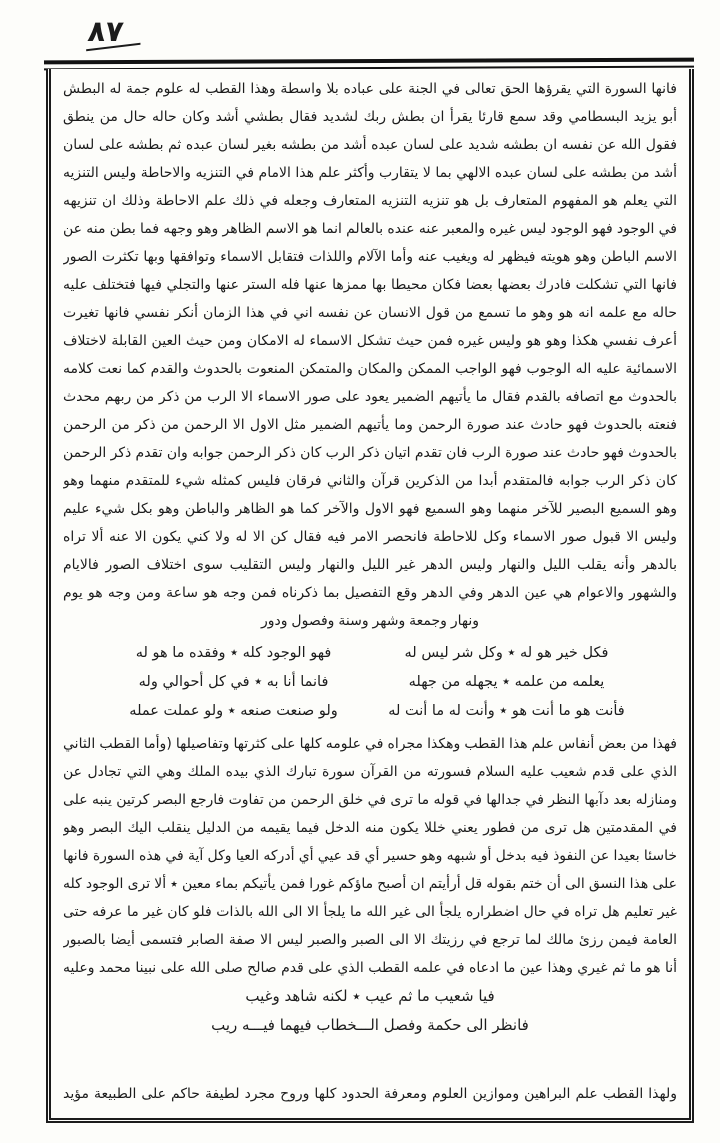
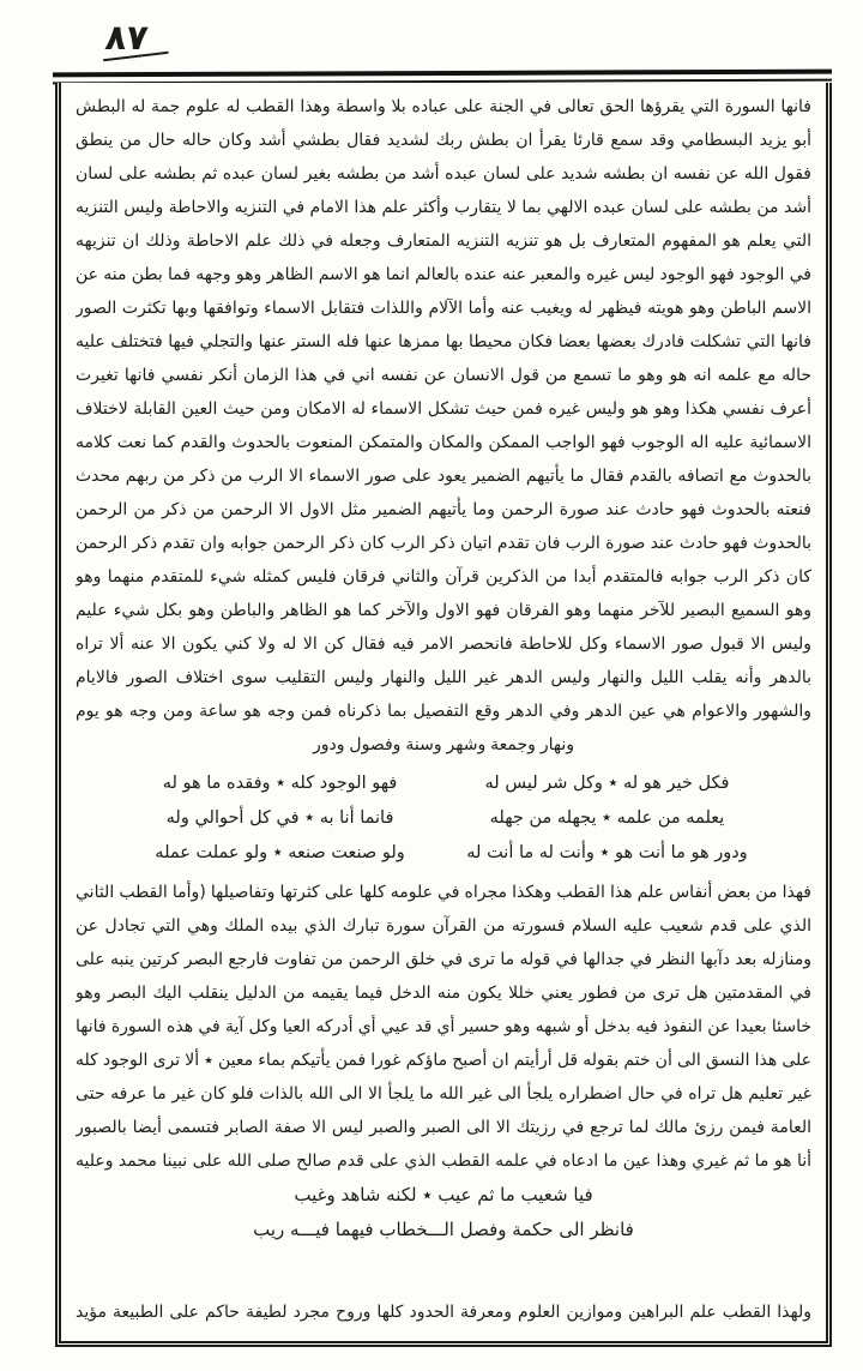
  فانها السورة التي يقرؤها الحق تعالى في الجنة على عباده بلا واسطة وهذا القطب له علوم جمة له البطش
  أبو يزيد البسطامي وقد سمع قارئا يقرأ ان بطش ربك لشديد فقال بطشي أشد وكان حاله حال من ينطق
  فقول الله عن نفسه ان بطشه شديد على لسان عبده أشد من بطشه بغير لسان عبده ثم بطشه على لسان
  أشد من بطشه على لسان عبده الالهي بما لا يتقارب وأكثر علم هذا الامام في التنزيه والاحاطة وليس التنزيه
  التي يعلم هو المفهوم المتعارف بل هو تنزيه التنزيه المتعارف وجعله في ذلك علم الاحاطة وذلك ان تنزيهه
  في الوجود فهو الوجود ليس غيره والمعبر عنه عنده بالعالم انما هو الاسم الظاهر وهو وجهه فما بطن منه عن
  الاسم الباطن وهو هويته فيظهر له ويغيب عنه وأما الآلام واللذات فتقابل الاسماء وتوافقها وبها تكثرت الصور
  فانها التي تشكلت فادرك بعضها بعضا فكان محيطا بها ممزها عنها فله الستر عنها والتجلي فيها فتختلف عليه
  حاله مع علمه انه هو وهو ما تسمع من قول الانسان عن نفسه اني في هذا الزمان أنكر نفسي فانها تغيرت
  أعرف نفسي هكذا وهو هو وليس غيره فمن حيث تشكل الاسماء له الامكان ومن حيث العين القابلة لاختلاف
  الاسمائية عليه اله الوجوب فهو الواجب الممكن والمكان والمتمكن المنعوت بالحدوث والقدم كما نعت كلامه
  بالحدوث مع اتصافه بالقدم فقال ما يأتيهم الضمير يعود على صور الاسماء الا الرب من ذكر من ربهم محدث
  فنعته بالحدوث فهو حادث عند صورة الرحمن وما يأتيهم الضمير مثل الاول الا الرحمن من ذكر من الرحمن
  بالحدوث فهو حادث عند صورة الرب فان تقدم اتيان ذكر الرب كان ذكر الرحمن جوابه وان تقدم ذكر الرحمن
  كان ذكر الرب جوابه فالمتقدم أبدا من الذكرين قرآن والثاني فرقان فليس كمثله شيء للمتقدم منهما وهو
- وهو السميع البصير للآخر منهما وهو السميع فهو الاول والآخر كما هو الظاهر والباطن وهو بكل شيء عليم
+ وهو السميع البصير للآخر منهما وهو الفرقان فهو الاول والآخر كما هو الظاهر والباطن وهو بكل شيء عليم
  وليس الا قبول صور الاسماء وكل للاحاطة فانحصر الامر فيه فقال كن الا له ولا كني يكون الا عنه ألا تراه
  بالدهر وأنه يقلب الليل والنهار وليس الدهر غير الليل والنهار وليس التقليب سوى اختلاف الصور فالايام
  والشهور والاعوام هي عين الدهر وفي الدهر وقع التفصيل بما ذكرناه فمن وجه هو ساعة ومن وجه هو يوم
  ونهار وجمعة وشهر وسنة وفصول ودور
  فكل خير هو له ٭ وكل شر ليس له
  فهو الوجود كله ٭ وفقده ما هو له
  يعلمه من علمه ٭ يجهله من جهله
  فانما أنا به ٭ في كل أحوالي وله
- فأنت هو ما أنت هو ٭ وأنت له ما أنت له
+ ودور هو ما أنت هو ٭ وأنت له ما أنت له
  ولو صنعت صنعه ٭ ولو عملت عمله
  فهذا من بعض أنفاس علم هذا القطب وهكذا مجراه في علومه كلها على كثرتها وتفاصيلها (وأما القطب الثاني
  الذي على قدم شعيب عليه السلام فسورته من القرآن سورة تبارك الذي بيده الملك وهي التي تجادل عن
  ومنازله بعد دآبها النظر في جدالها في قوله ما ترى في خلق الرحمن من تفاوت فارجع البصر كرتين ينبه على
  في المقدمتين هل ترى من فطور يعني خللا يكون منه الدخل فيما يقيمه من الدليل ينقلب اليك البصر وهو
  خاسئا بعيدا عن النفوذ فيه بدخل أو شبهه وهو حسير أي قد عيي أي أدركه العيا وكل آية في هذه السورة فانها
  على هذا النسق الى أن ختم بقوله قل أرأيتم ان أصبح ماؤكم غورا فمن يأتيكم بماء معين ٭ ألا ترى الوجود كله
  غير تعليم هل تراه في حال اضطراره يلجأ الى غير الله ما يلجأ الا الى الله بالذات فلو كان غير ما عرفه حتى
  العامة فيمن رزئ مالك لما ترجع في رزيتك الا الى الصبر والصبر ليس الا صفة الصابر فتسمى أيضا بالصبور
  أنا هو ما ثم غيري وهذا عين ما ادعاه في علمه القطب الذي على قدم صالح صلى الله على نبينا محمد وعليه
  فيا شعيب ما ثم عيب ٭ لكنه شاهد وغيب
  فانظر الى حكمة وفصل الـــخطاب فيهما فيـــه ريب
  ولهذا القطب علم البراهين وموازين العلوم ومعرفة الحدود كلها وروح مجرد لطيفة حاكم على الطبيعة مؤيد
